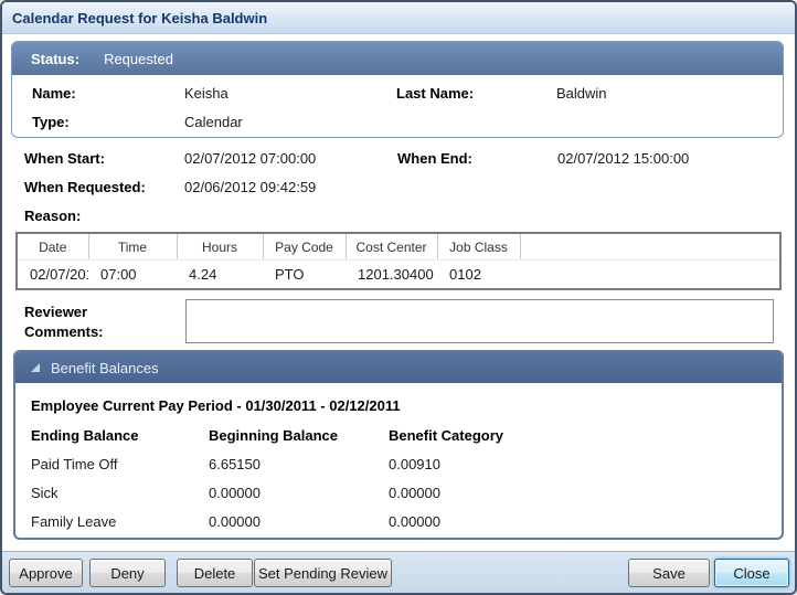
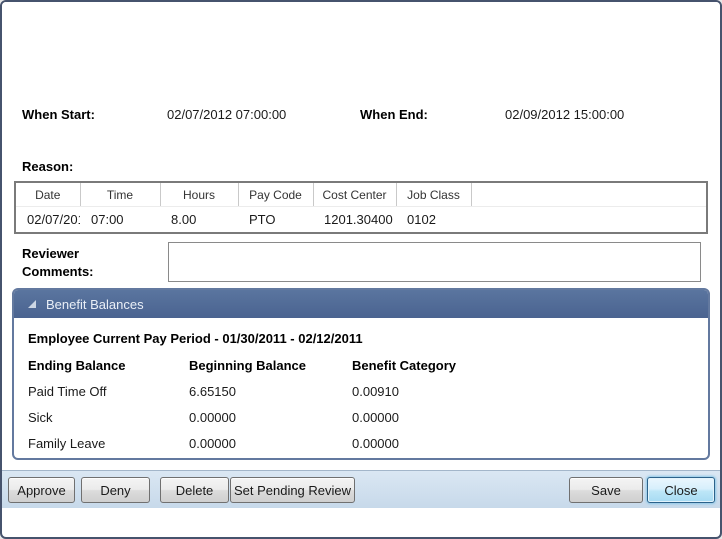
- Calendar Request for Keisha Baldwin
- Status:
- Requested
- Name:
- Keisha
- Last Name:
- Baldwin
- Type:
- Calendar
  When Start:
  02/07/2012 07:00:00
  When End:
- 02/07/2012 15:00:00
+ 02/09/2012 15:00:00
- When Requested:
- 02/06/2012 09:42:59
  Reason:
  Date	Time	Hours	Pay Code	Cost Center	Job Class
- 02/07/20	07:00	4.24	PTO	1201.30400	0102
+ 02/07/20	07:00	8.00	PTO	1201.30400	0102
  Reviewer
  Comments:
  Benefit Balances
  Employee Current Pay Period - 01/30/2011 - 02/12/2011
  Ending Balance
  Beginning Balance
  Benefit Category
  Paid Time Off
  6.65150
  0.00910
  Sick
  0.00000
  0.00000
  Family Leave
  0.00000
  0.00000
  Approve
  Deny
  Delete
  Set Pending Review
  Save
  Close
